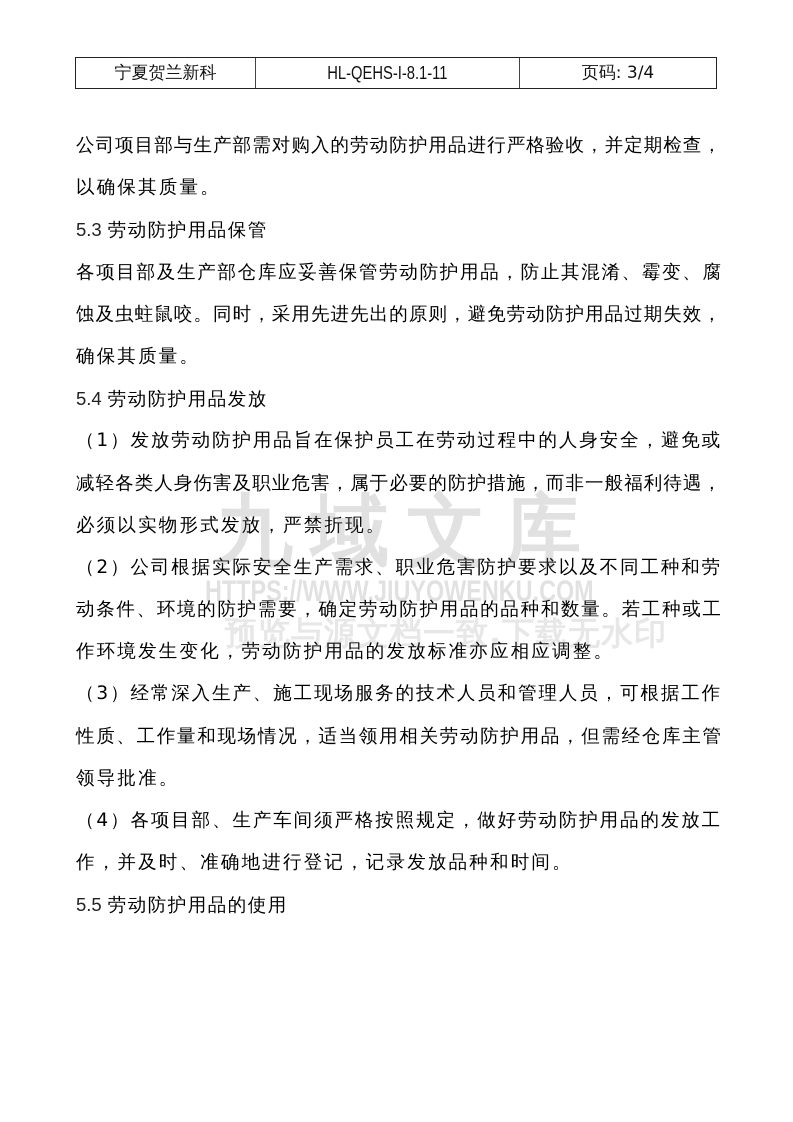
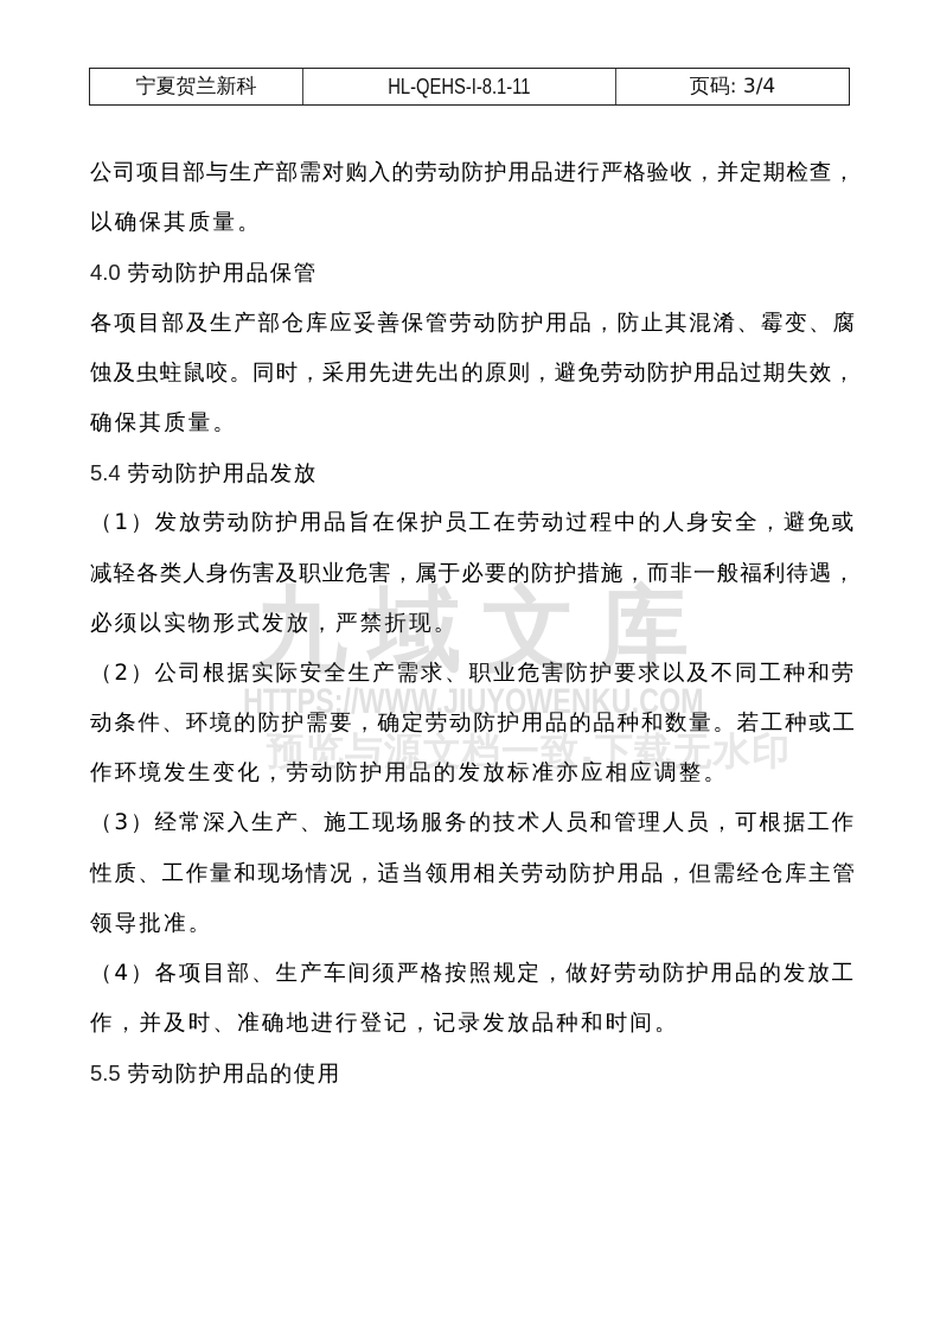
  宁夏贺兰新科
  HL-QEHS-I-8.1-11
  页码: 3/4
  公司项目部与生产部需对购入的劳动防护用品进行严格验收，并定期检查，
  以确保其质量。
- 5.3 劳动防护用品保管
+ 4.0 劳动防护用品保管
  各项目部及生产部仓库应妥善保管劳动防护用品，防止其混淆、霉变、腐
  蚀及虫蛀鼠咬。同时，采用先进先出的原则，避免劳动防护用品过期失效，
  确保其质量。
  5.4 劳动防护用品发放
  （1）发放劳动防护用品旨在保护员工在劳动过程中的人身安全，避免或
  减轻各类人身伤害及职业危害，属于必要的防护措施，而非一般福利待遇，
  必须以实物形式发放，严禁折现。
  （2）公司根据实际安全生产需求、职业危害防护要求以及不同工种和劳
  动条件、环境的防护需要，确定劳动防护用品的品种和数量。若工种或工
  作环境发生变化，劳动防护用品的发放标准亦应相应调整。
  （3）经常深入生产、施工现场服务的技术人员和管理人员，可根据工作
  性质、工作量和现场情况，适当领用相关劳动防护用品，但需经仓库主管
  领导批准。
  （4）各项目部、生产车间须严格按照规定，做好劳动防护用品的发放工
  作，并及时、准确地进行登记，记录发放品种和时间。
  5.5 劳动防护用品的使用
  九域文库
  HTTPS://WWW.JIUYOWENKU.COM
  预览与源文档一致,下载无水印
